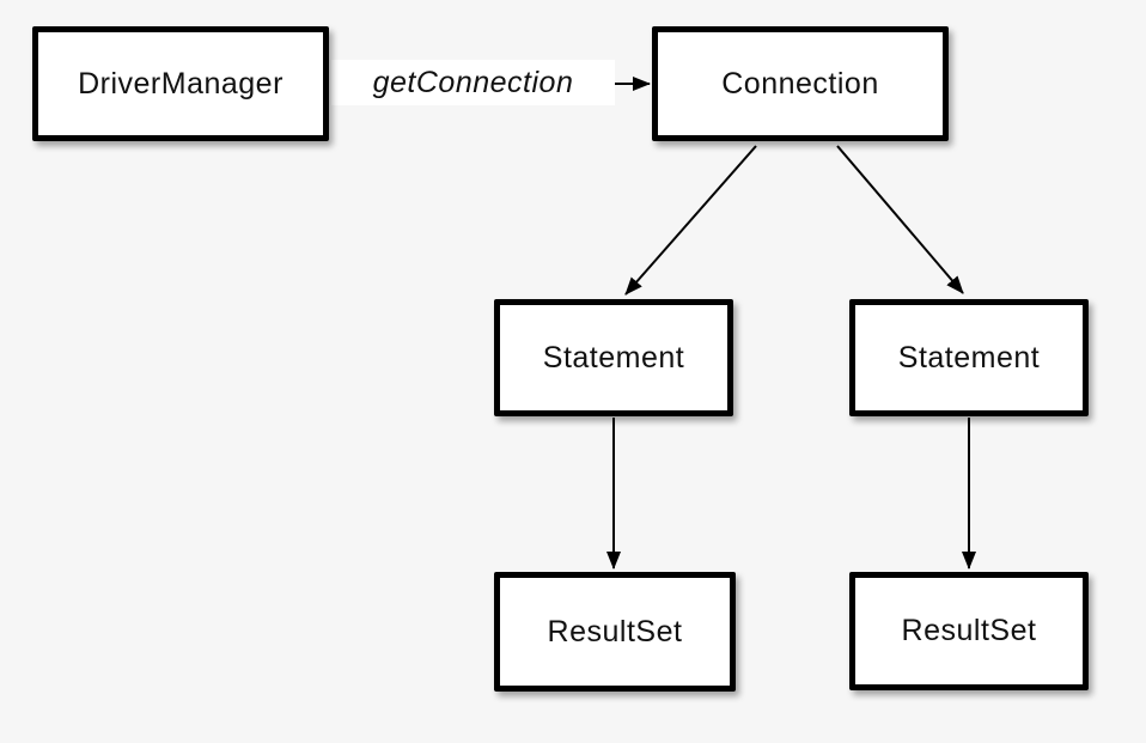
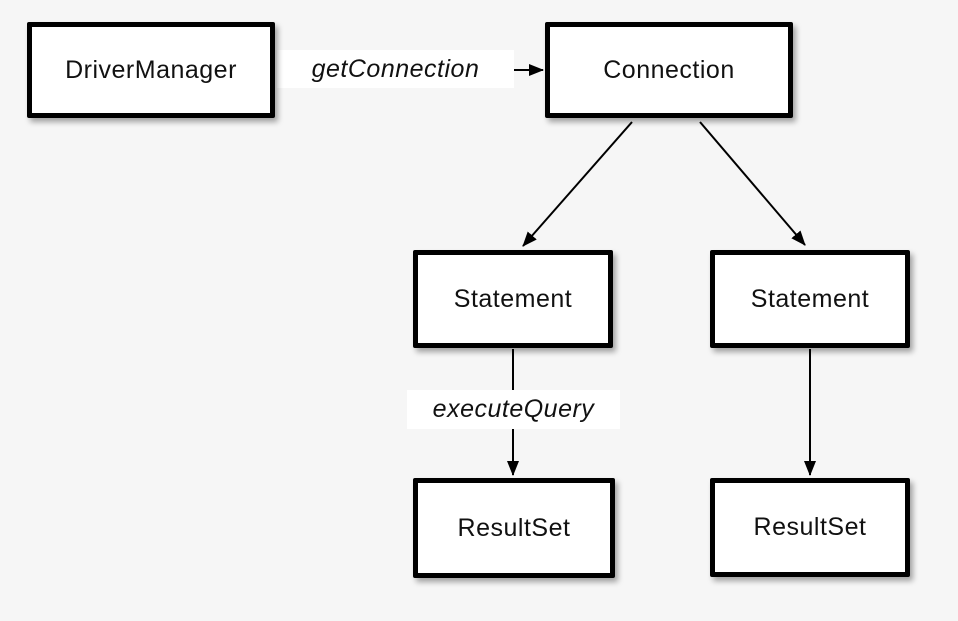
  getConnection
+ executeQuery
  DriverManager
  Connection
  Statement
  Statement
  ResultSet
  ResultSet
